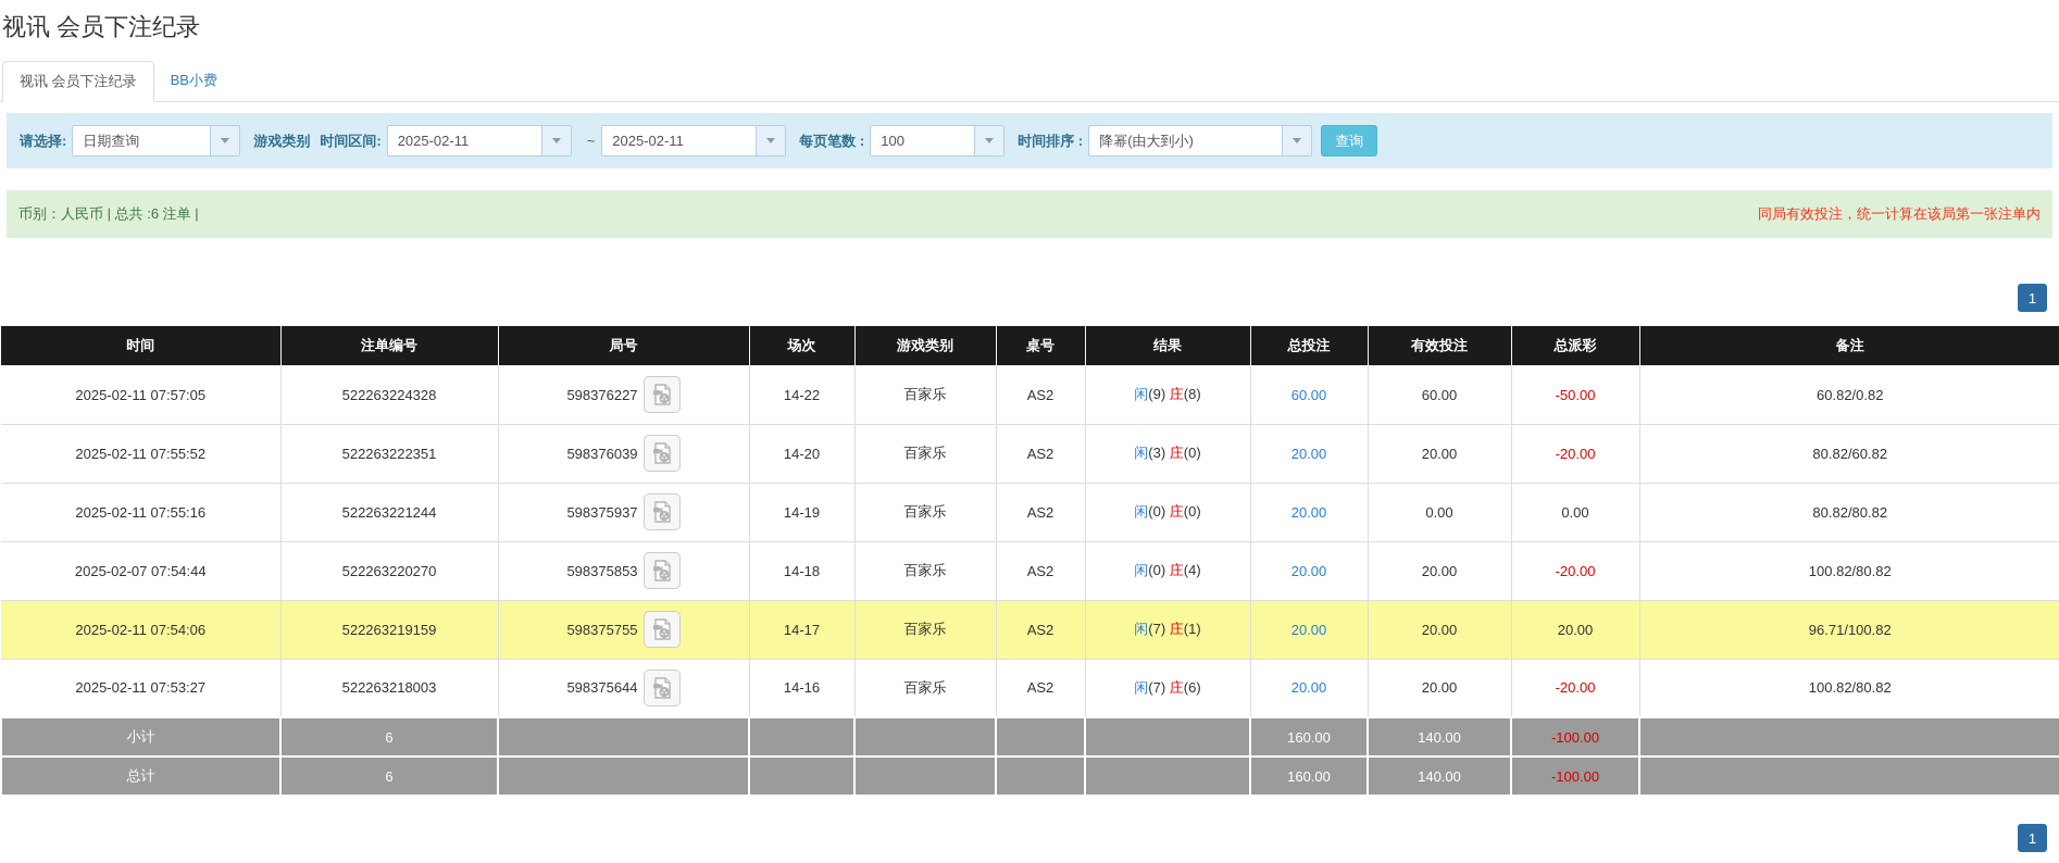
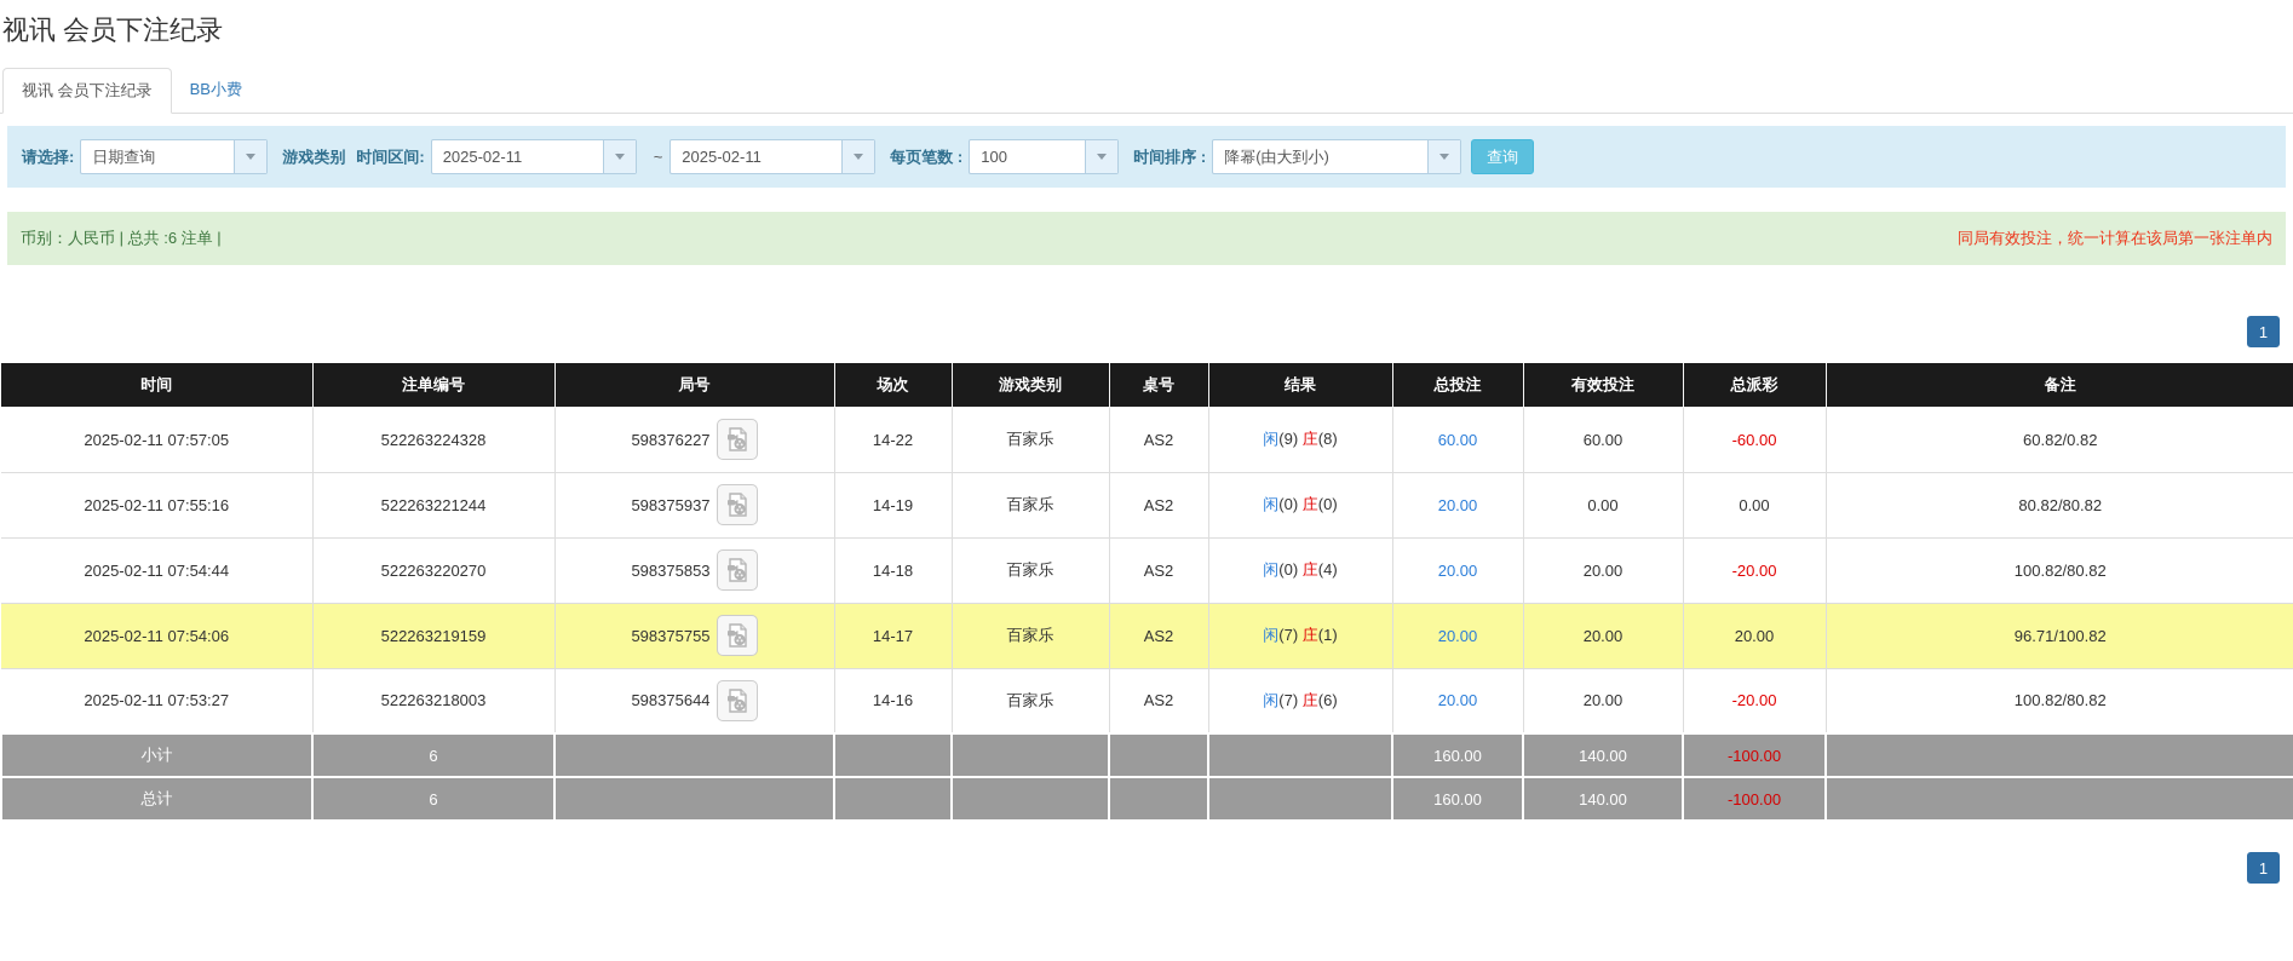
  视讯 会员下注纪录
  视讯 会员下注纪录
  BB小费
  请选择:
  日期查询
  游戏类别
  时间区间:
  2025-02-11
  ~
  2025-02-11
  每页笔数 :
  100
  时间排序 :
  降幂(由大到小)
  查询
  币别：人民币 | 总共 :6 注单 |
  同局有效投注，统一计算在该局第一张注单内
  1
  时间	注单编号	局号	场次	游戏类别	桌号	结果	总投注	有效投注	总派彩	备注
- 2025-02-11 07:57:05	522263224328	598376227	14-22	百家乐	AS2	闲(9) 庄(8)	60.00	60.00	-50.00	60.82/0.82
+ 2025-02-11 07:57:05	522263224328	598376227	14-22	百家乐	AS2	闲(9) 庄(8)	60.00	60.00	-60.00	60.82/0.82
- 2025-02-11 07:55:52	522263222351	598376039	14-20	百家乐	AS2	闲(3) 庄(0)	20.00	20.00	-20.00	80.82/60.82
  2025-02-11 07:55:16	522263221244	598375937	14-19	百家乐	AS2	闲(0) 庄(0)	20.00	0.00	0.00	80.82/80.82
- 2025-02-07 07:54:44	522263220270	598375853	14-18	百家乐	AS2	闲(0) 庄(4)	20.00	20.00	-20.00	100.82/80.82
+ 2025-02-11 07:54:44	522263220270	598375853	14-18	百家乐	AS2	闲(0) 庄(4)	20.00	20.00	-20.00	100.82/80.82
  2025-02-11 07:54:06	522263219159	598375755	14-17	百家乐	AS2	闲(7) 庄(1)	20.00	20.00	20.00	96.71/100.82
  2025-02-11 07:53:27	522263218003	598375644	14-16	百家乐	AS2	闲(7) 庄(6)	20.00	20.00	-20.00	100.82/80.82
  小计	6						160.00	140.00	-100.00
  总计	6						160.00	140.00	-100.00
  1
